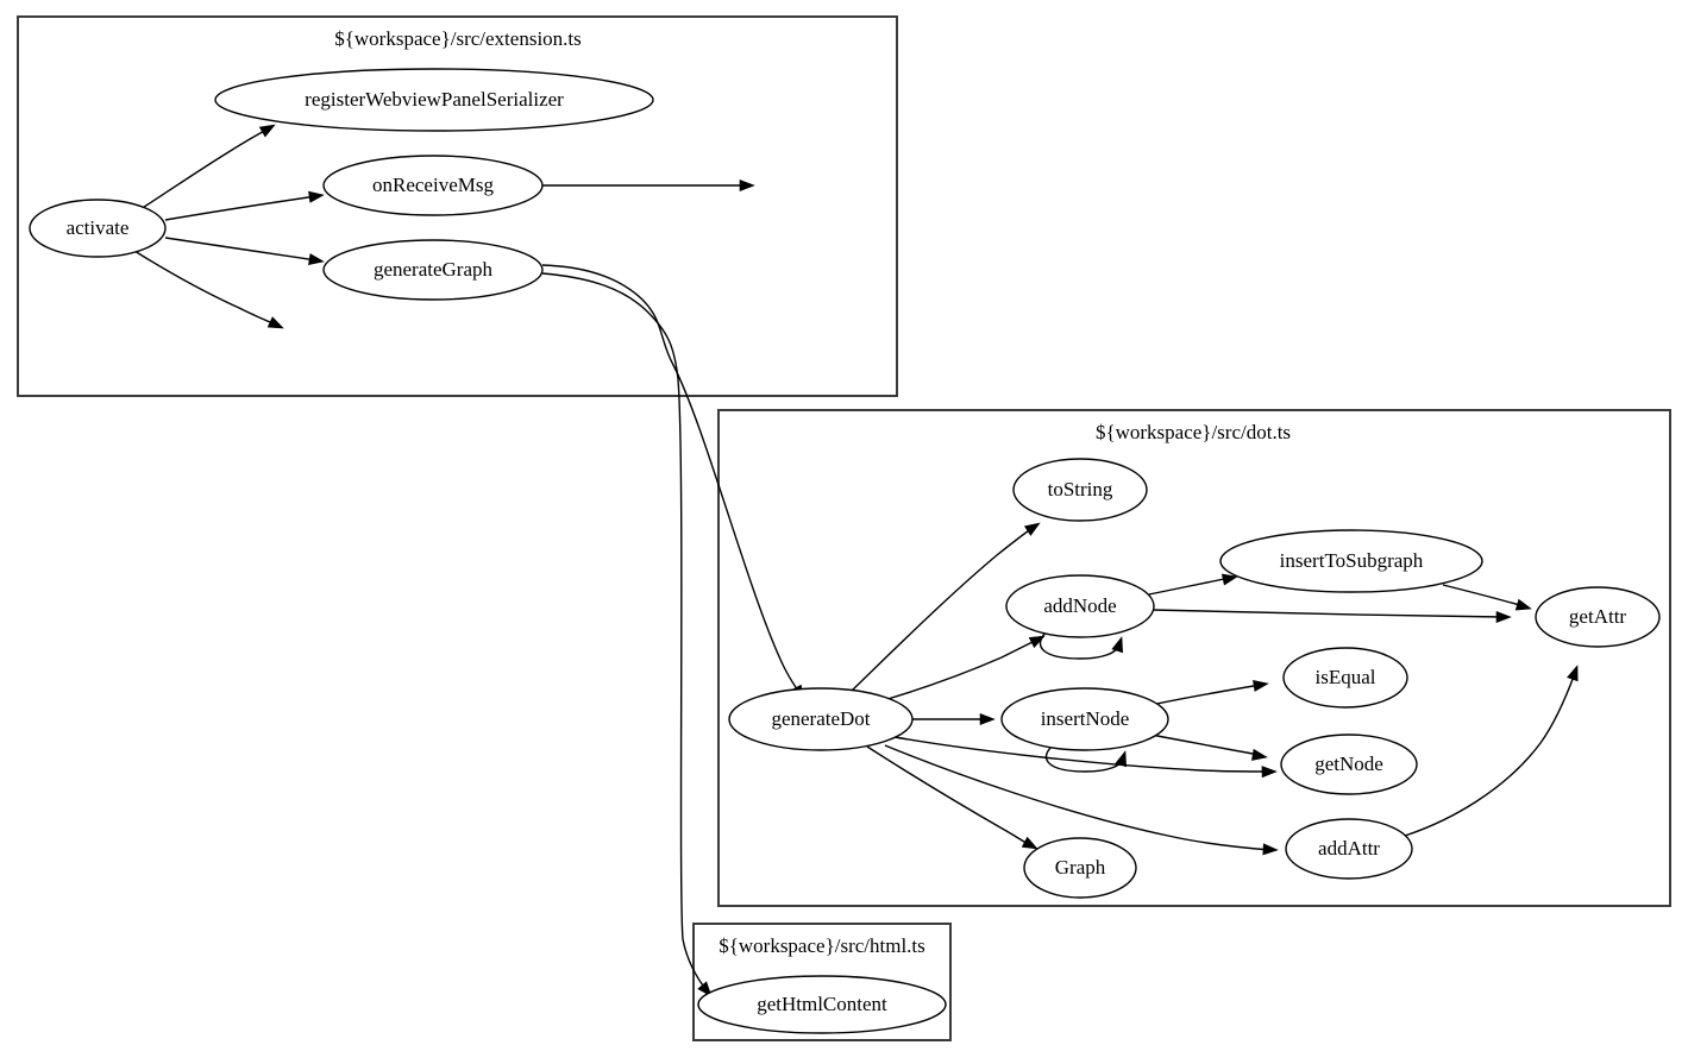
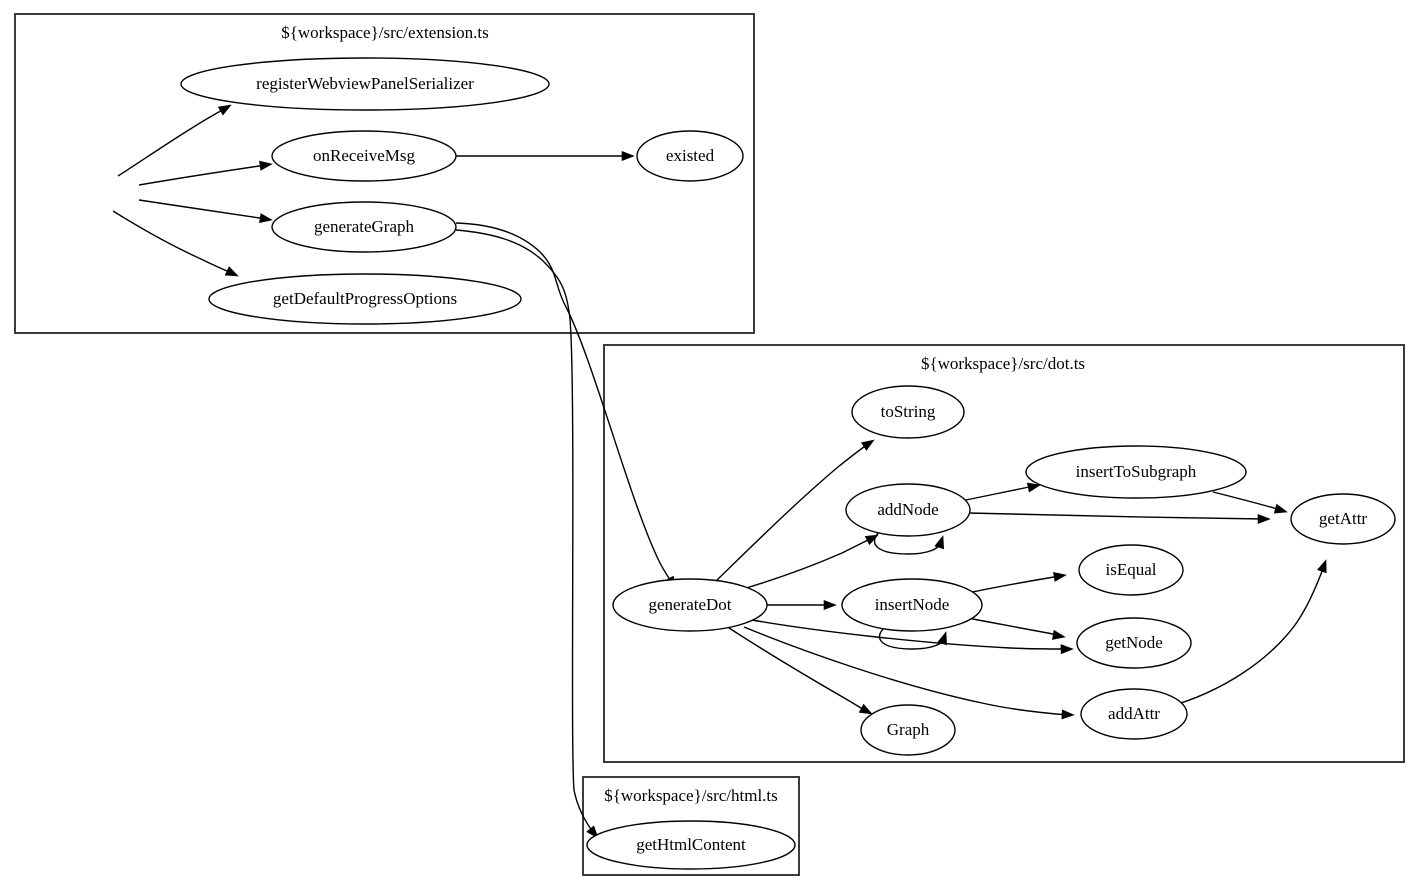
  ${workspace}/src/extension.ts
  ${workspace}/src/dot.ts
  ${workspace}/src/html.ts
- activate
  registerWebviewPanelSerializer
  onReceiveMsg
  generateGraph
+ getDefaultProgressOptions
+ existed
  generateDot
  toString
  addNode
  insertNode
  Graph
  insertToSubgraph
  isEqual
  getNode
  addAttr
  getAttr
  getHtmlContent
